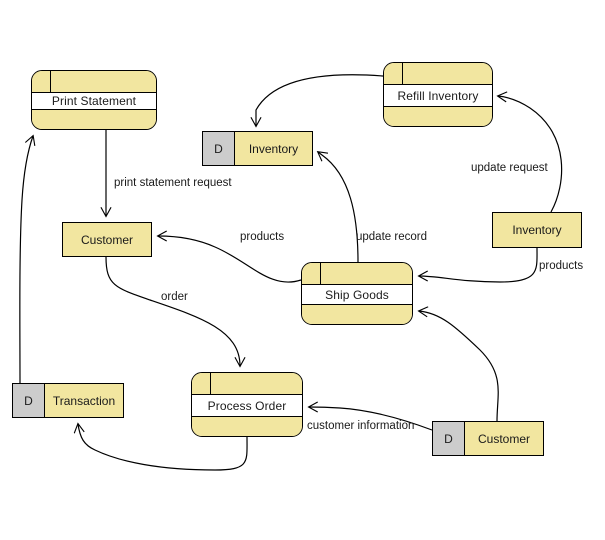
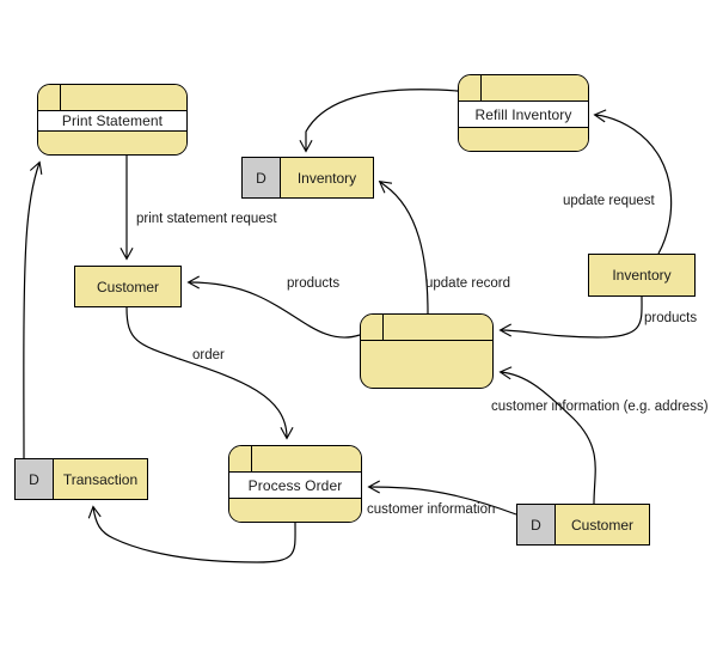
  Print Statement
  Refill Inventory
- Ship Goods
  Process Order
  Customer
  Inventory
  D
  Inventory
  D
  Transaction
  D
  Customer
  print statement request
  order
  products
  update record
  update request
  products
+ customer information (e.g. address)
  customer information
